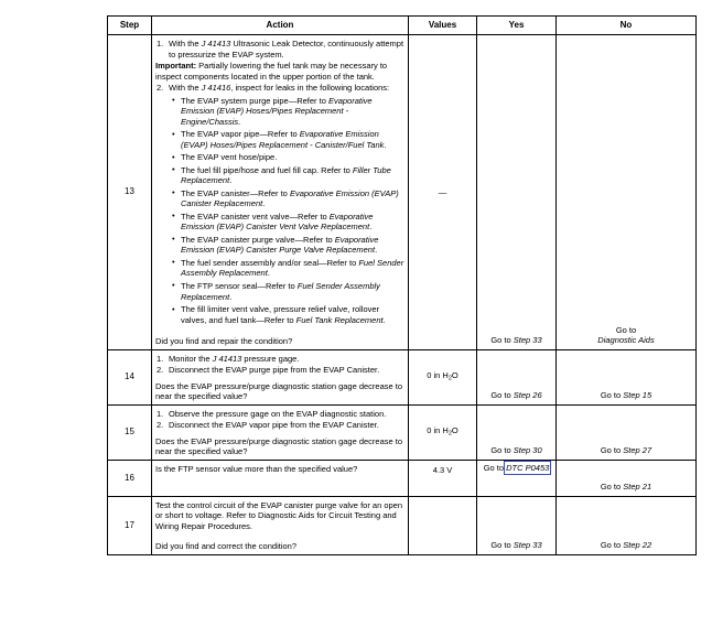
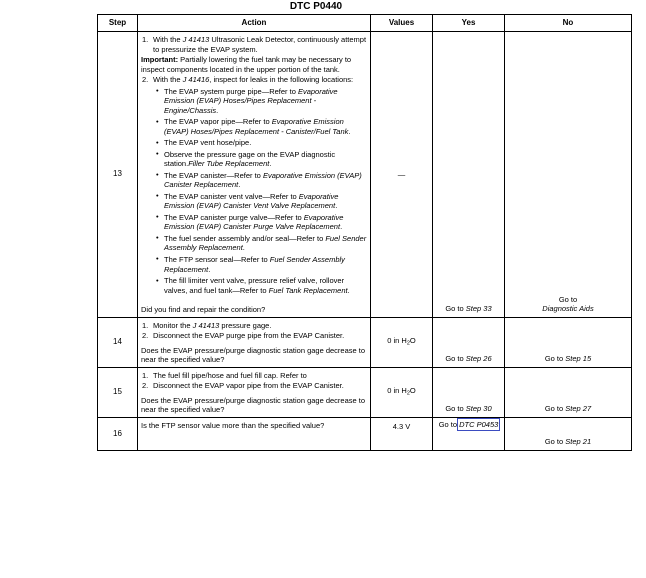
+ DTC P0440
  Step	Action	Values	Yes	No
- 13	1. With the J 41413 Ultrasonic Leak Detector, continuously attempt to pressurize the EVAP system.Important: Partially lowering the fuel tank may be necessary to inspect components located in the upper portion of the tank.2. With the J 41416, inspect for leaks in the following locations:• The EVAP system purge pipe—Refer to Evaporative Emission (EVAP) Hoses/Pipes Replacement - Engine/Chassis.• The EVAP vapor pipe—Refer to Evaporative Emission (EVAP) Hoses/Pipes Replacement - Canister/Fuel Tank.• The EVAP vent hose/pipe.• The fuel fill pipe/hose and fuel fill cap. Refer to Filler Tube Replacement.• The EVAP canister—Refer to Evaporative Emission (EVAP) Canister Replacement.• The EVAP canister vent valve—Refer to Evaporative Emission (EVAP) Canister Vent Valve Replacement.• The EVAP canister purge valve—Refer to Evaporative Emission (EVAP) Canister Purge Valve Replacement.• The fuel sender assembly and/or seal—Refer to Fuel Sender Assembly Replacement.• The FTP sensor seal—Refer to Fuel Sender Assembly Replacement.• The fill limiter vent valve, pressure relief valve, rollover valves, and fuel tank—Refer to Fuel Tank Replacement.Did you find and repair the condition?	—	Go to Step 33	Go toDiagnostic Aids
+ 13	1. With the J 41413 Ultrasonic Leak Detector, continuously attempt to pressurize the EVAP system.Important: Partially lowering the fuel tank may be necessary to inspect components located in the upper portion of the tank.2. With the J 41416, inspect for leaks in the following locations:• The EVAP system purge pipe—Refer to Evaporative Emission (EVAP) Hoses/Pipes Replacement - Engine/Chassis.• The EVAP vapor pipe—Refer to Evaporative Emission (EVAP) Hoses/Pipes Replacement - Canister/Fuel Tank.• The EVAP vent hose/pipe.• Observe the pressure gage on the EVAP diagnostic station.Filler Tube Replacement.• The EVAP canister—Refer to Evaporative Emission (EVAP) Canister Replacement.• The EVAP canister vent valve—Refer to Evaporative Emission (EVAP) Canister Vent Valve Replacement.• The EVAP canister purge valve—Refer to Evaporative Emission (EVAP) Canister Purge Valve Replacement.• The fuel sender assembly and/or seal—Refer to Fuel Sender Assembly Replacement.• The FTP sensor seal—Refer to Fuel Sender Assembly Replacement.• The fill limiter vent valve, pressure relief valve, rollover valves, and fuel tank—Refer to Fuel Tank Replacement.Did you find and repair the condition?	—	Go to Step 33	Go toDiagnostic Aids
  14	1. Monitor the J 41413 pressure gage.2. Disconnect the EVAP purge pipe from the EVAP Canister.Does the EVAP pressure/purge diagnostic station gage decrease to near the specified value?	0 in H O	Go to Step 26	Go to Step 15
- 15	1. Observe the pressure gage on the EVAP diagnostic station.2. Disconnect the EVAP vapor pipe from the EVAP Canister.Does the EVAP pressure/purge diagnostic station gage decrease to near the specified value?	0 in H O	Go to Step 30	Go to Step 27
+ 15	1. The fuel fill pipe/hose and fuel fill cap. Refer to 2. Disconnect the EVAP vapor pipe from the EVAP Canister.Does the EVAP pressure/purge diagnostic station gage decrease to near the specified value?	0 in H O	Go to Step 30	Go to Step 27
  16	Is the FTP sensor value more than the specified value?	4.3 V	Go to DTC P0453	Go to Step 21
- 17	Test the control circuit of the EVAP canister purge valve for an open or short to voltage. Refer to Diagnostic Aids for Circuit Testing and Wiring Repair Procedures.Did you find and correct the condition?		Go to Step 33	Go to Step 22
